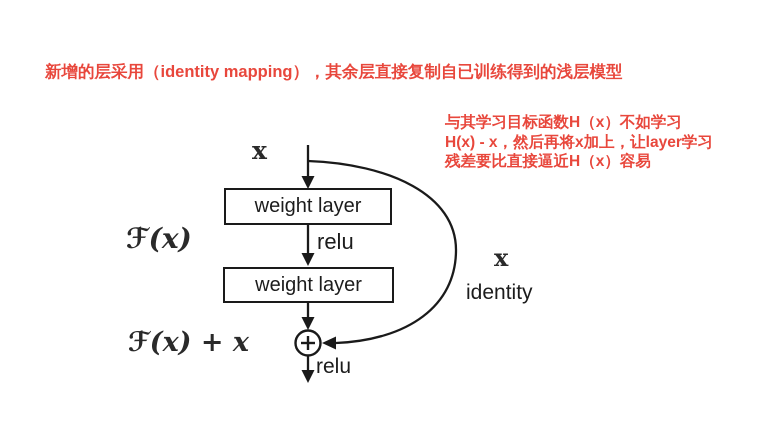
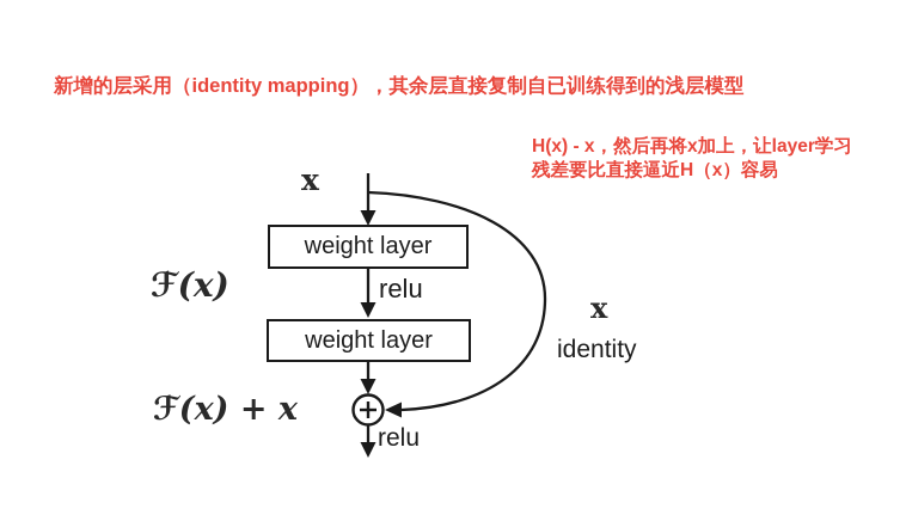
  新增的层采用（identity mapping），其余层直接复制自已训练得到的浅层模型
- 与其学习目标函数H（x）不如学习
  H(x) - x，然后再将x加上，让layer学习
  残差要比直接逼近H（x）容易
  x
  weight layer
  relu
  weight layer
  ℱ(x)
  ℱ(x) + x
  x
  identity
  relu
